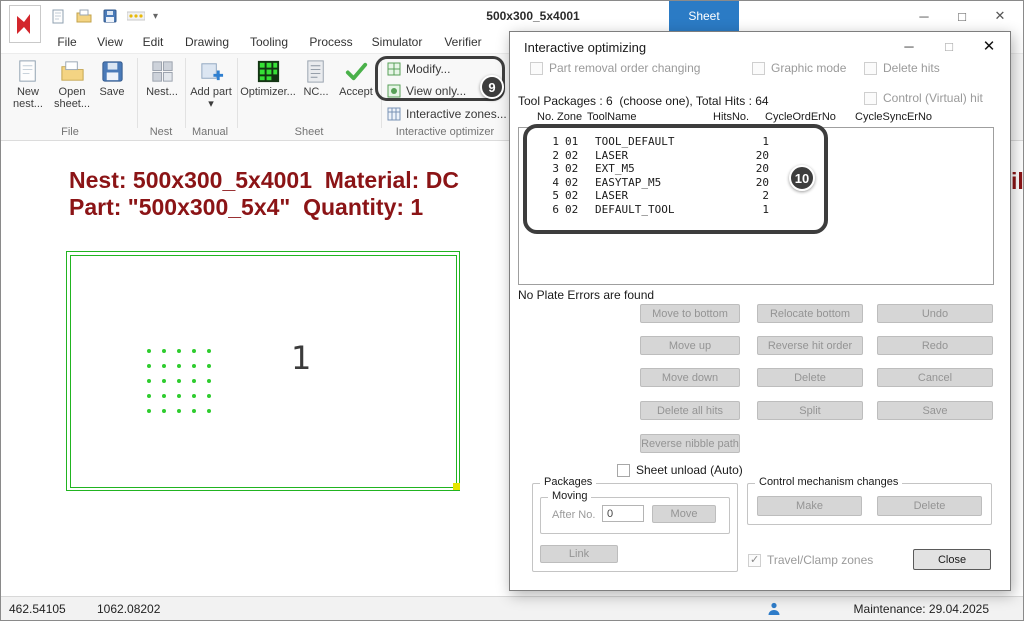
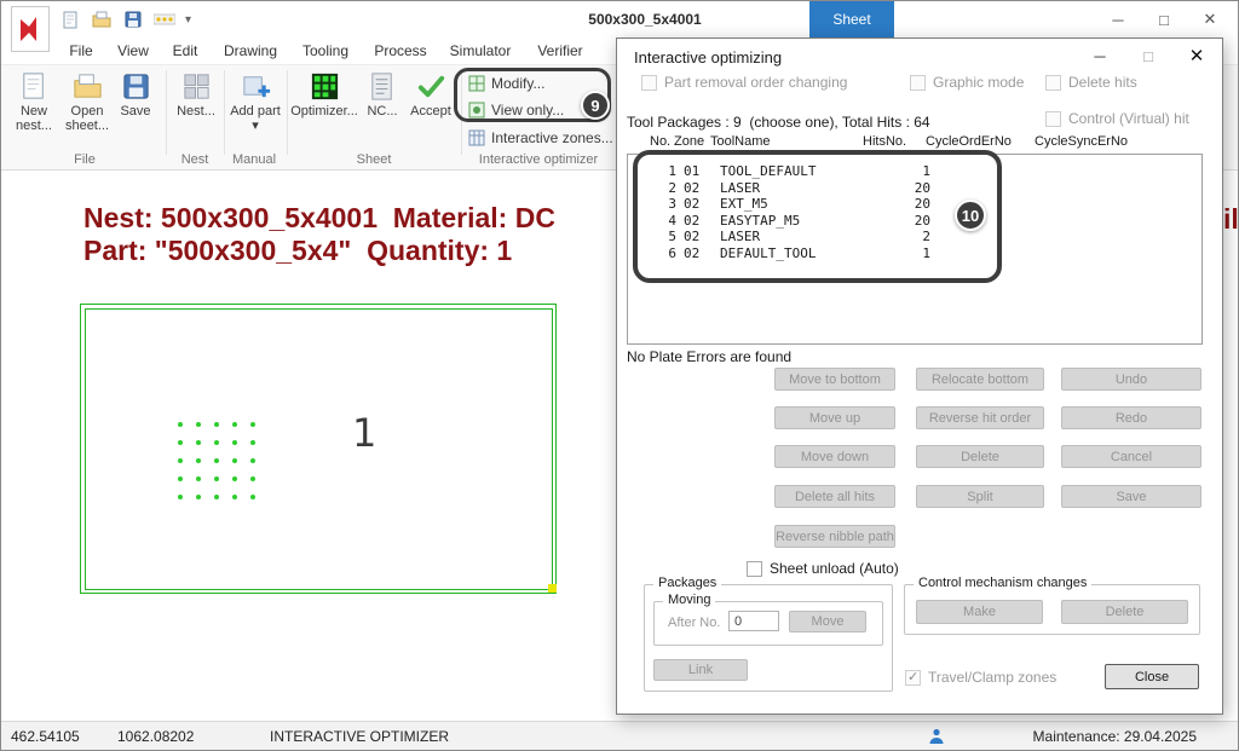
  ▾
  500x300_5x4001
  Sheet
  ─
  □
  ✕
  File
  View
  Edit
  Drawing
  Tooling
  Process
  Simulator
  Verifier
  New nest...
  Open sheet...
  Save
  Nest...
  Add part ▾
  Optimizer...
  NC...
  Accept
  Modify...
  View only...
  Interactive zones...
  File
  Nest
  Manual
  Sheet
  Interactive optimizer
  Nest: 500x300_5x4001 Material: DC
  Part: "500x300_5x4" Quantity: 1
  1
  9
  Interactive optimizing
  ─
  □
  ✕
  Part removal order changing
  Graphic mode
  Delete hits
  Control (Virtual) hit
- Tool Packages : 6 (choose one), Total Hits : 64
+ Tool Packages : 9 (choose one), Total Hits : 64
  No.
  Zone
  ToolName
  HitsNo.
  CycleOrdErNo
  CycleSyncErNo
  1
  01
  TOOL_DEFAULT
  1
  2
  02
  LASER
  20
  3
  02
  EXT_M5
  20
  4
  02
  EASYTAP_M5
  20
  5
  02
  LASER
  2
  6
  02
  DEFAULT_TOOL
  1
  No Plate Errors are found
  Move to bottom
  Relocate bottom
  Undo
  Move up
  Reverse hit order
  Redo
  Move down
  Delete
  Cancel
  Delete all hits
  Split
  Save
  Reverse nibble path
  Sheet unload (Auto)
  Packages
  Moving
  After No.
  0
  Move
  Link
  Control mechanism changes
  Make
  Delete
  ✓
  Travel/Clamp zones
  Close
  10
  462.54105
  1062.08202
+ INTERACTIVE OPTIMIZER
  Maintenance: 29.04.2025
